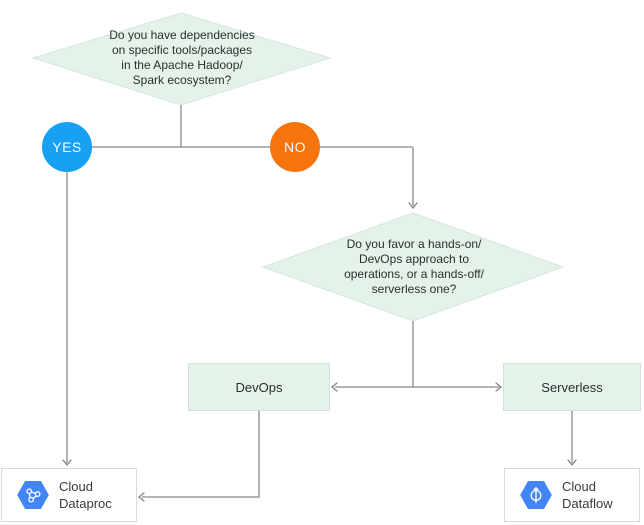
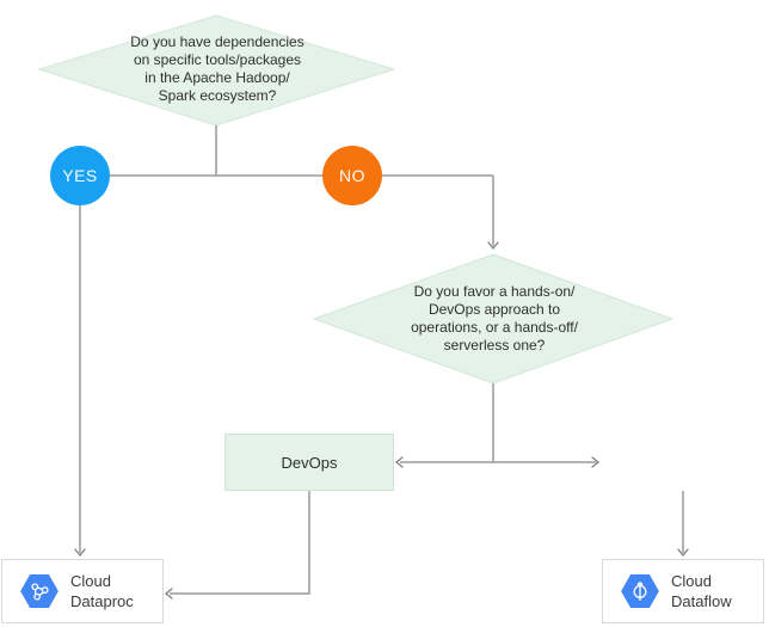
  Do you have dependencies
  on specific tools/packages
  in the Apache Hadoop/
  Spark ecosystem?
  Do you favor a hands-on/
  DevOps approach to
  operations, or a hands-off/
  serverless one?
  YES
  NO
  DevOps
- Serverless
  Cloud
  Dataproc
  Cloud
  Dataflow
